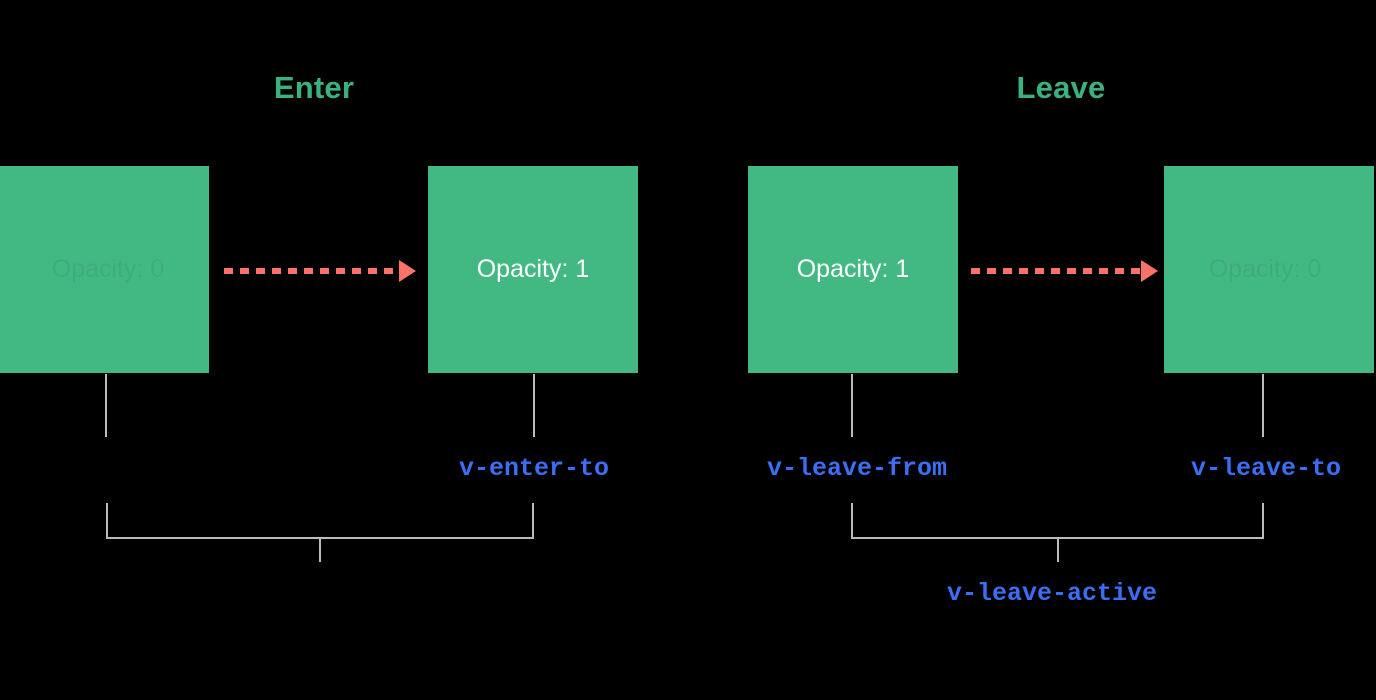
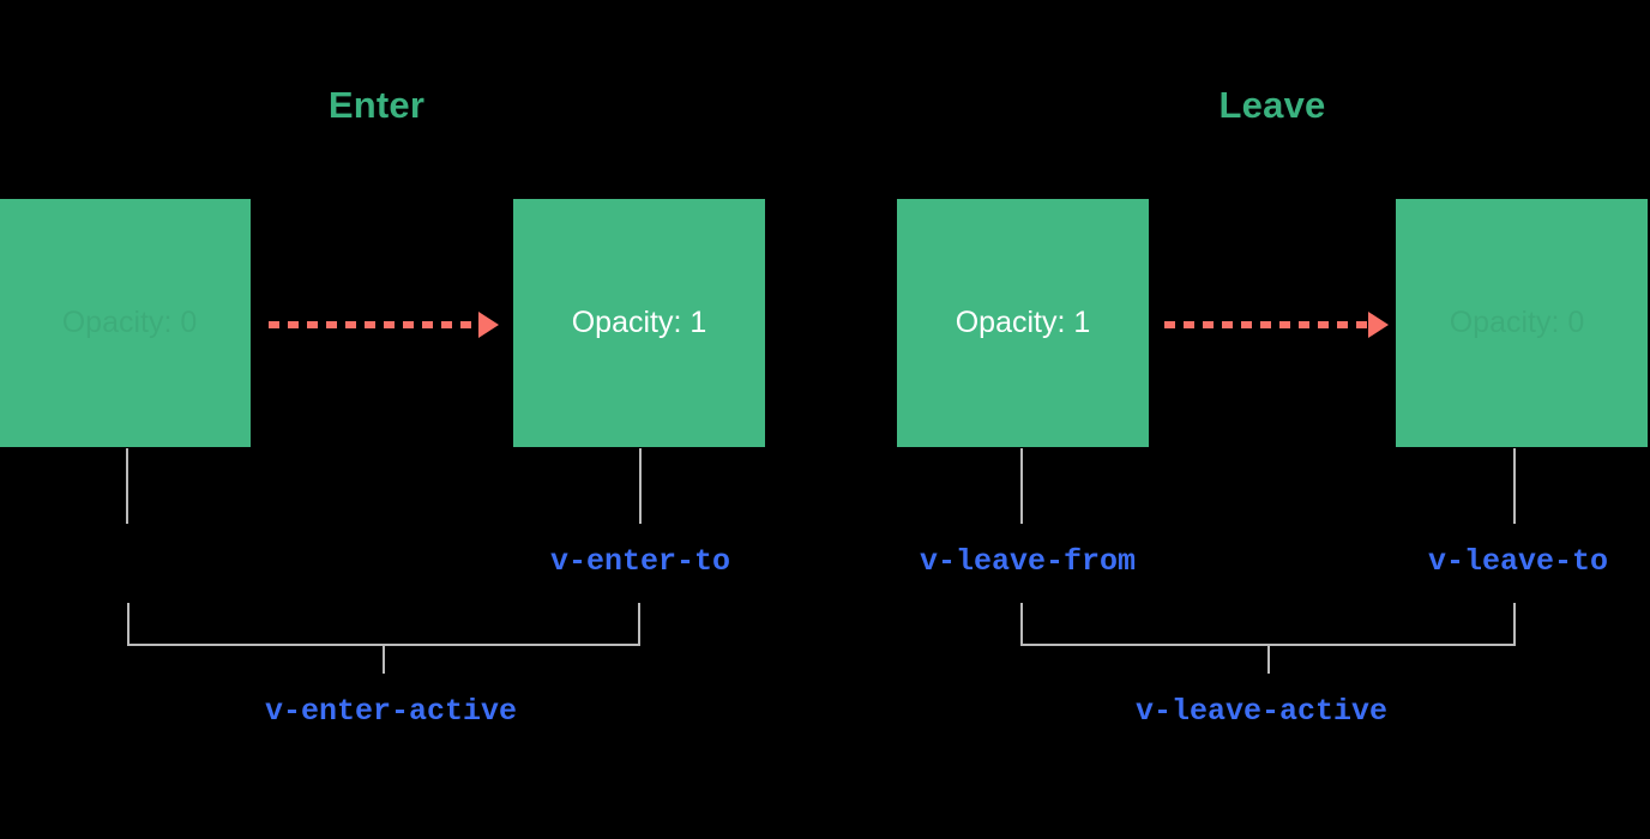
  Enter
  Leave
  Opacity: 1
  v-enter-to
+ v-enter-active
  Opacity: 1
  v-leave-from
  v-leave-to
  v-leave-active
